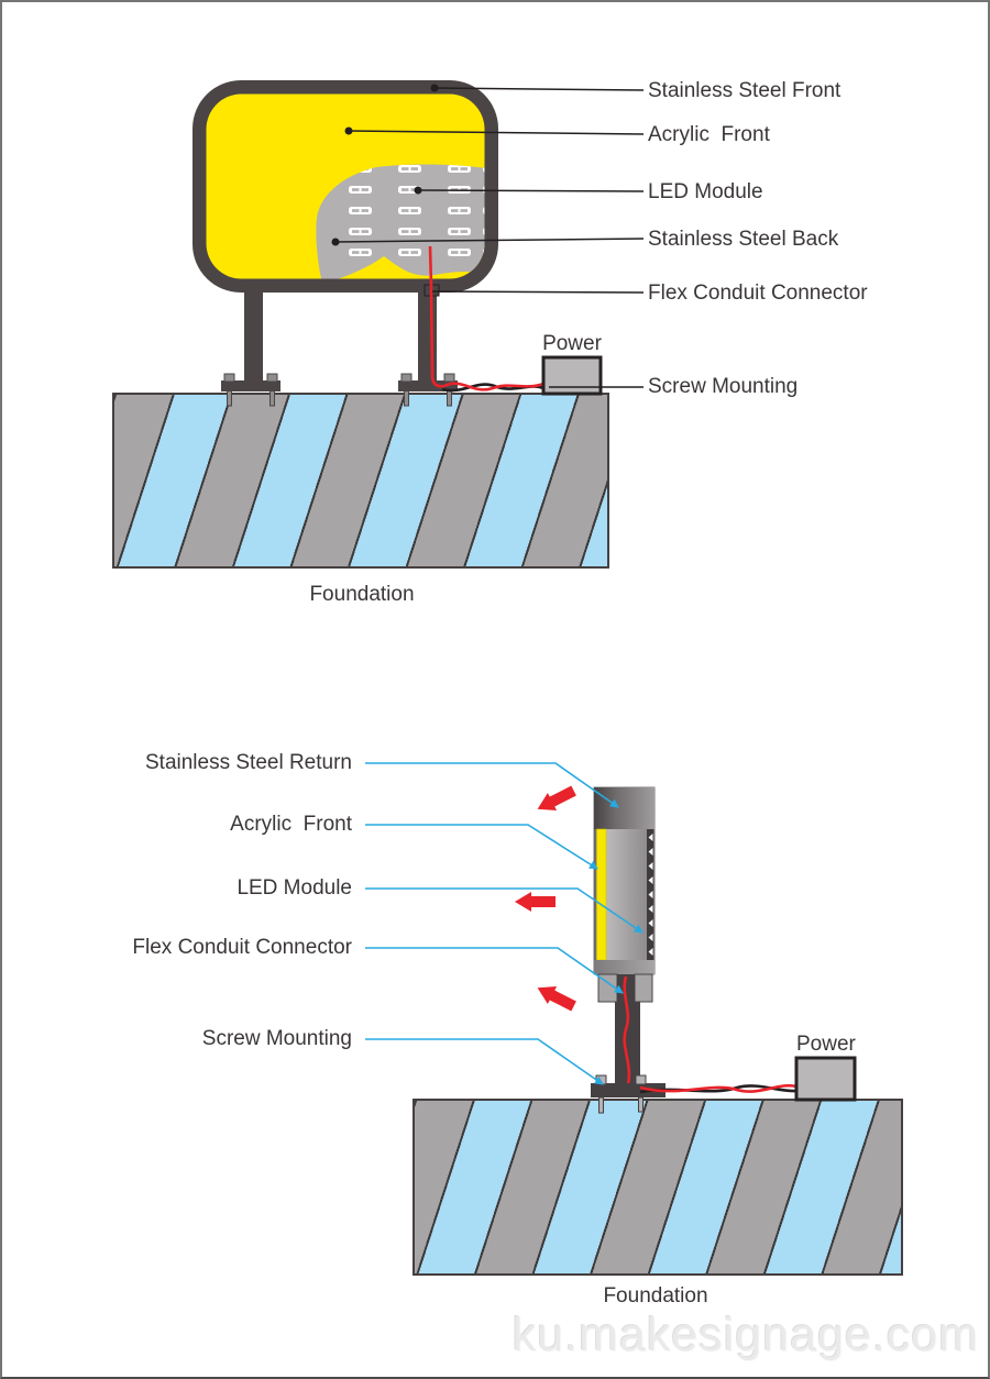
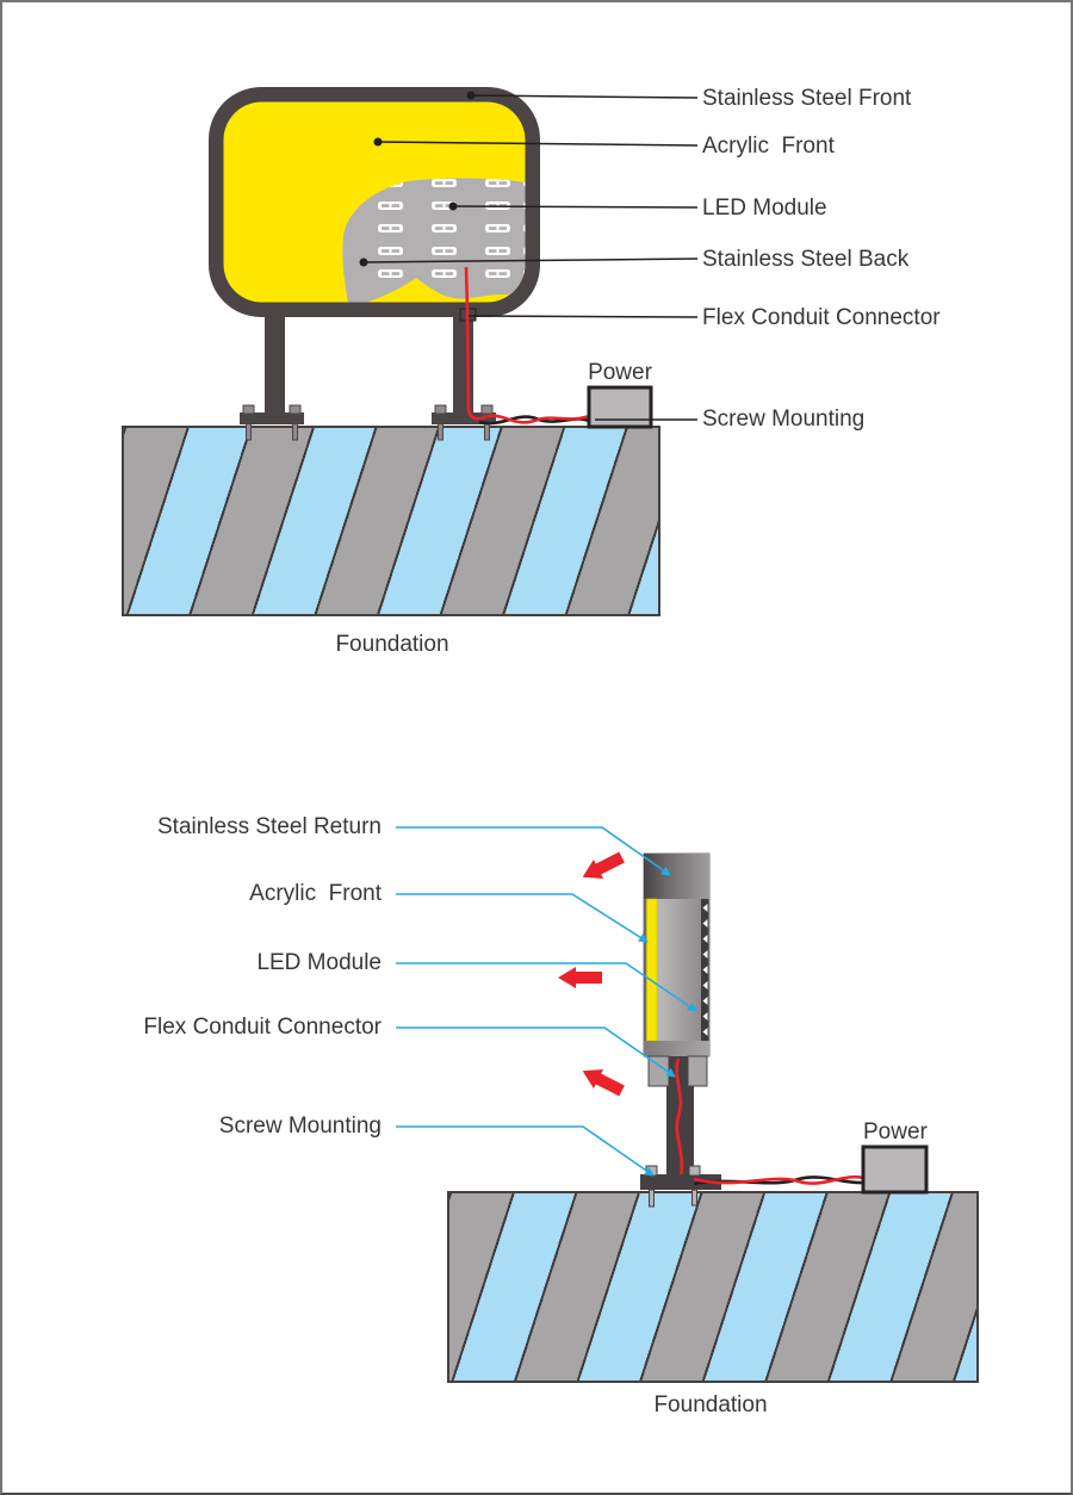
  Stainless Steel Front
  Acrylic Front
  LED Module
  Stainless Steel Back
  Flex Conduit Connector
  Screw Mounting
  Power
  Foundation
  Stainless Steel Return
  Acrylic Front
  LED Module
  Flex Conduit Connector
  Screw Mounting
  Power
  Foundation
- ku.makesignage.com
